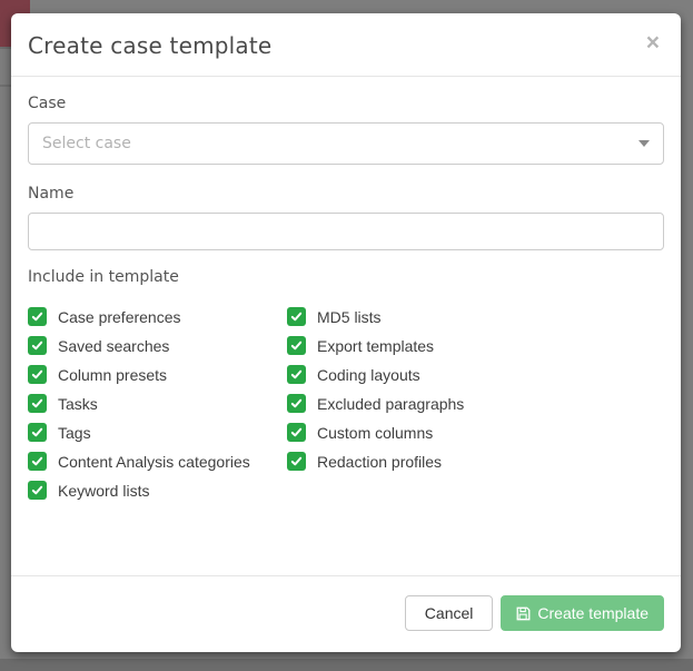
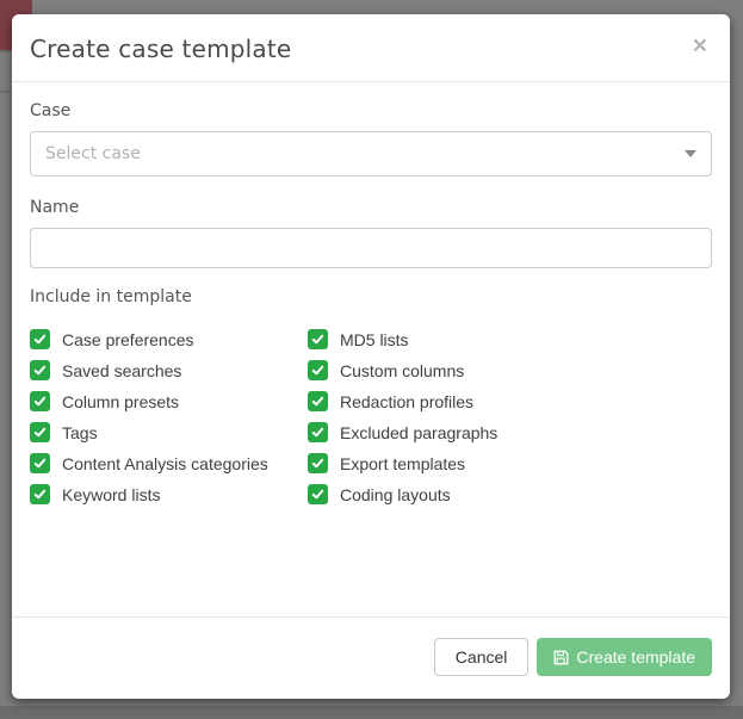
  Create case template
  ×
  Case
  Select case
  Name
  Include in template
  Case preferences
  Saved searches
  Column presets
- Tasks
  Tags
  Content Analysis categories
  Keyword lists
  MD5 lists
- Export templates
+ Custom columns
- Coding layouts
+ Redaction profiles
  Excluded paragraphs
- Custom columns
+ Export templates
- Redaction profiles
+ Coding layouts
  Cancel
  Create template
